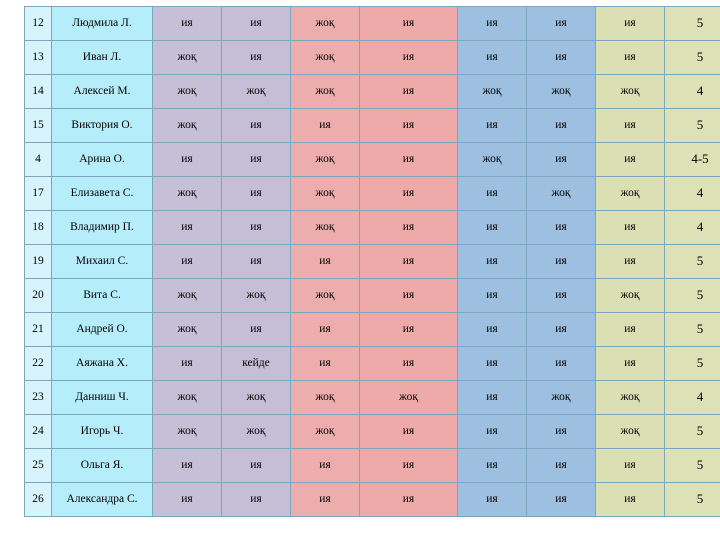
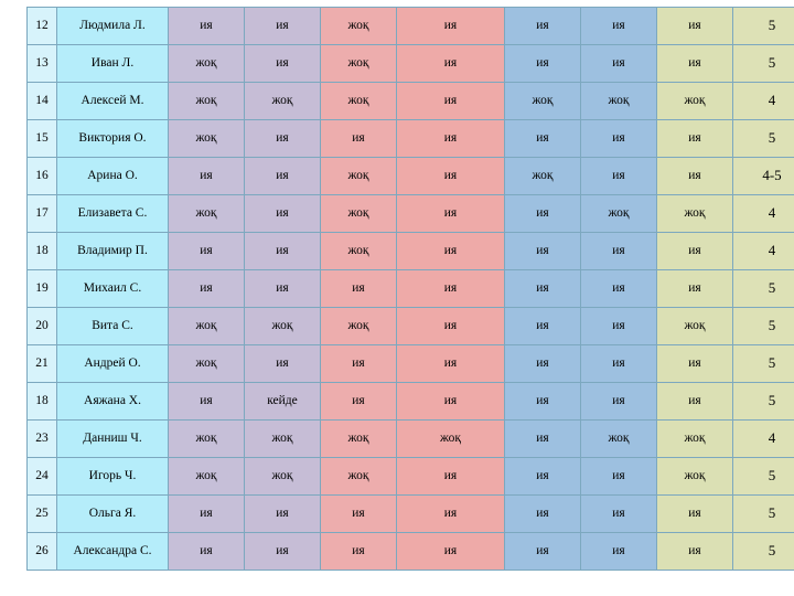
  12	Людмила Л.	ия	ия	жоқ	ия	ия	ия	ия	5
  13	Иван Л.	жоқ	ия	жоқ	ия	ия	ия	ия	5
  14	Алексей М.	жоқ	жоқ	жоқ	ия	жоқ	жоқ	жоқ	4
  15	Виктория О.	жоқ	ия	ия	ия	ия	ия	ия	5
- 4	Арина О.	ия	ия	жоқ	ия	жоқ	ия	ия	4-5
+ 16	Арина О.	ия	ия	жоқ	ия	жоқ	ия	ия	4-5
  17	Елизавета С.	жоқ	ия	жоқ	ия	ия	жоқ	жоқ	4
  18	Владимир П.	ия	ия	жоқ	ия	ия	ия	ия	4
  19	Михаил С.	ия	ия	ия	ия	ия	ия	ия	5
  20	Вита С.	жоқ	жоқ	жоқ	ия	ия	ия	жоқ	5
  21	Андрей О.	жоқ	ия	ия	ия	ия	ия	ия	5
- 22	Аяжана Х.	ия	кейде	ия	ия	ия	ия	ия	5
+ 18	Аяжана Х.	ия	кейде	ия	ия	ия	ия	ия	5
  23	Данниш Ч.	жоқ	жоқ	жоқ	жоқ	ия	жоқ	жоқ	4
  24	Игорь Ч.	жоқ	жоқ	жоқ	ия	ия	ия	жоқ	5
  25	Ольга Я.	ия	ия	ия	ия	ия	ия	ия	5
  26	Александра С.	ия	ия	ия	ия	ия	ия	ия	5
